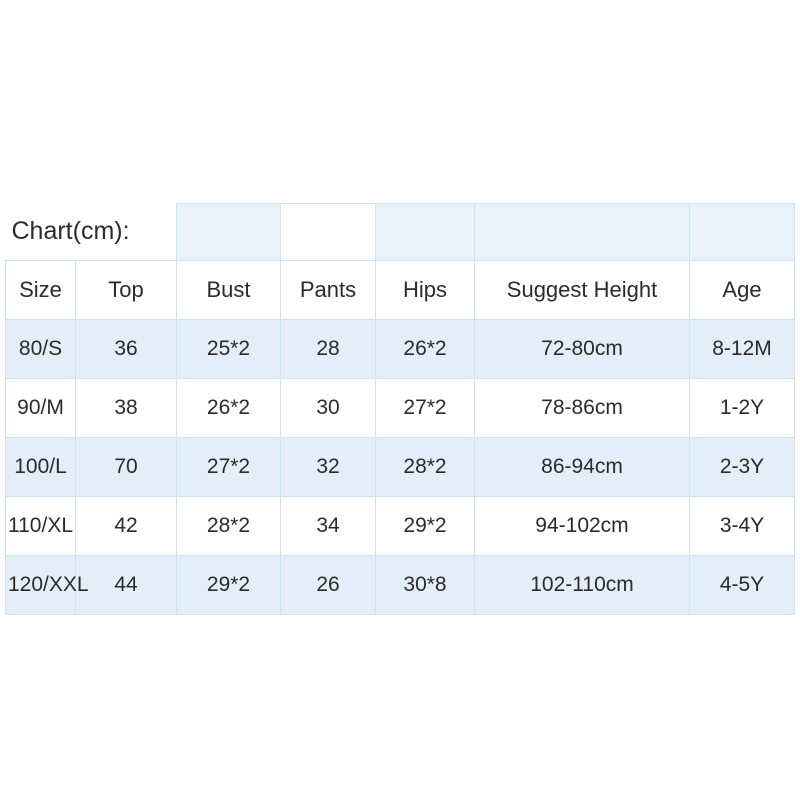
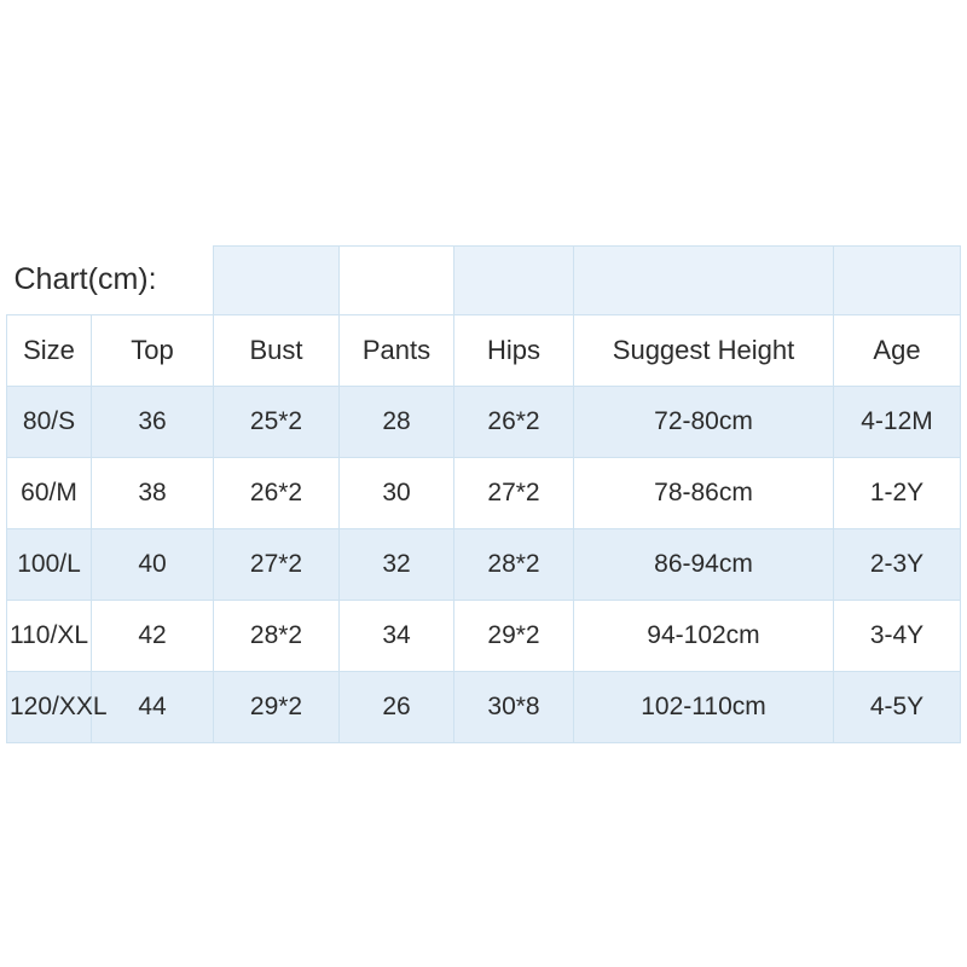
  Chart(cm):
  Size	Top	Bust	Pants	Hips	Suggest Height	Age
- 80/S	36	25*2	28	26*2	72-80cm	8-12M
+ 80/S	36	25*2	28	26*2	72-80cm	4-12M
- 90/M	38	26*2	30	27*2	78-86cm	1-2Y
+ 60/M	38	26*2	30	27*2	78-86cm	1-2Y
- 100/L	70	27*2	32	28*2	86-94cm	2-3Y
+ 100/L	40	27*2	32	28*2	86-94cm	2-3Y
  110/XL	42	28*2	34	29*2	94-102cm	3-4Y
  120/XXL	44	29*2	26	30*8	102-110cm	4-5Y
